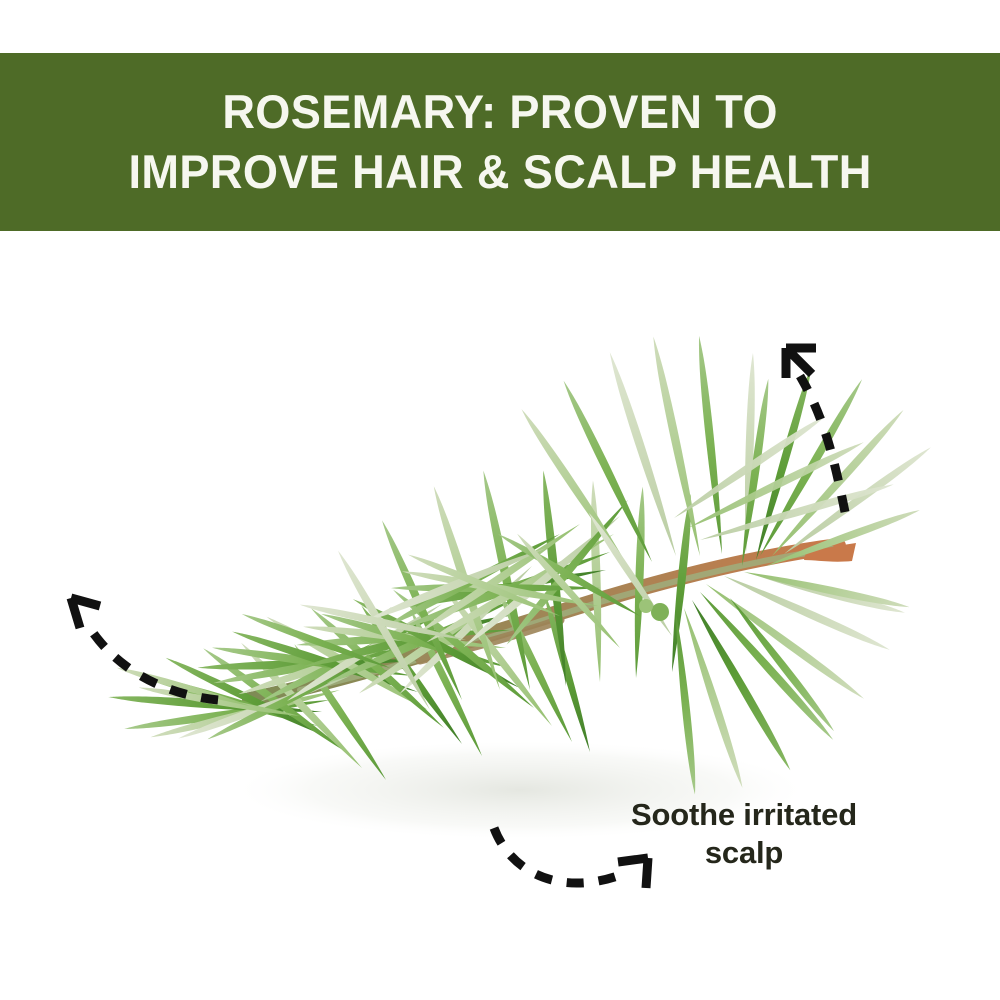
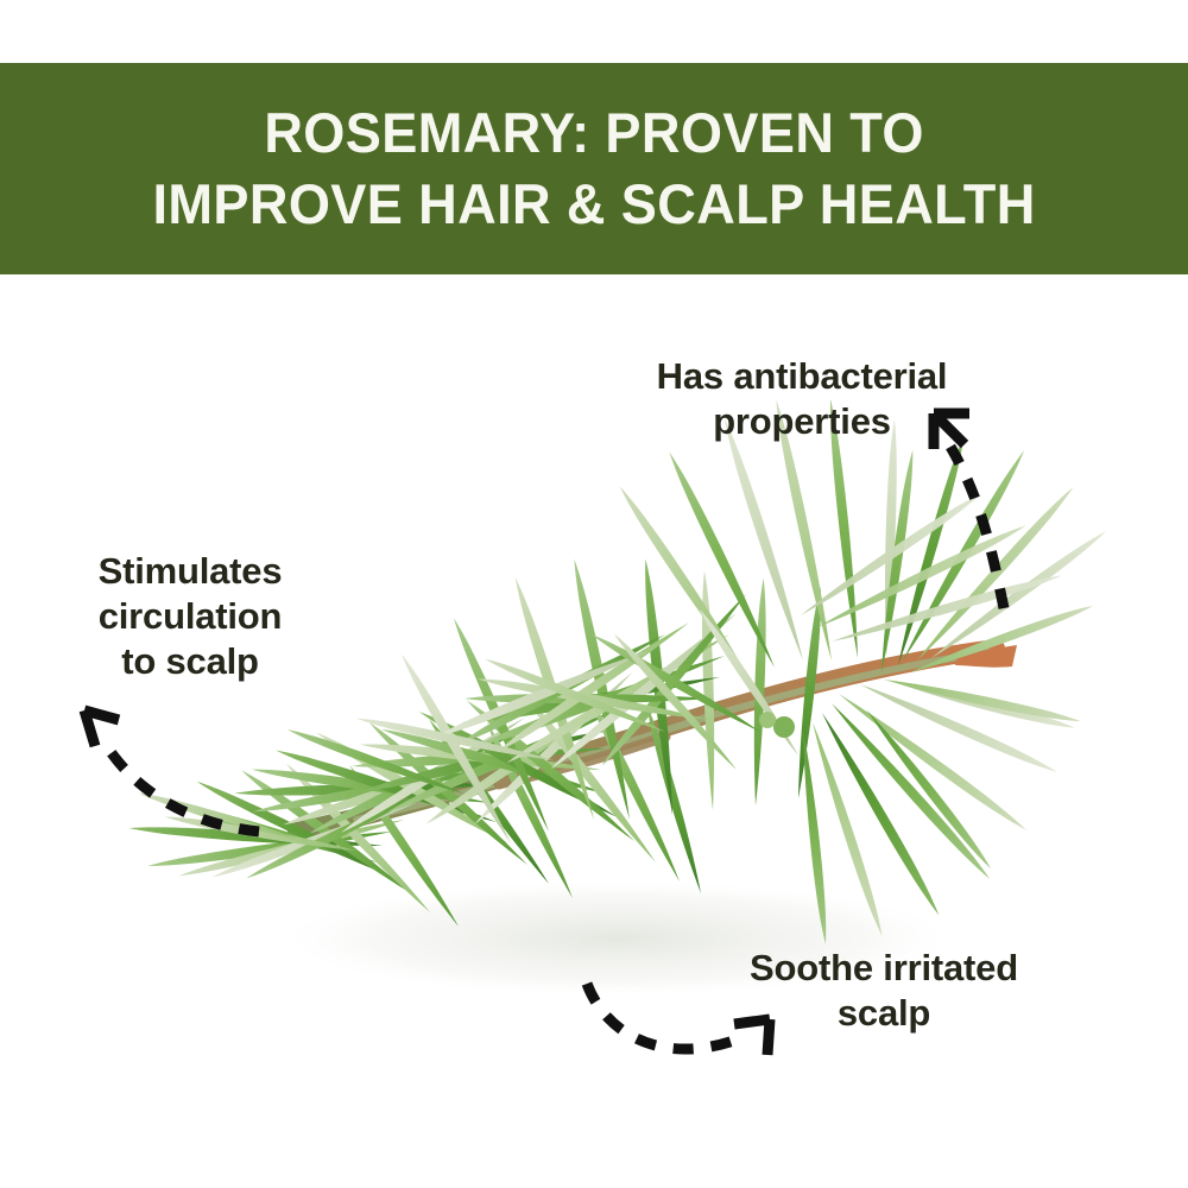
  ROSEMARY: PROVEN TO
  IMPROVE HAIR & SCALP HEALTH
+ Has antibacterial
+ properties
+ Stimulates
+ circulation
+ to scalp
  Soothe irritated
  scalp
